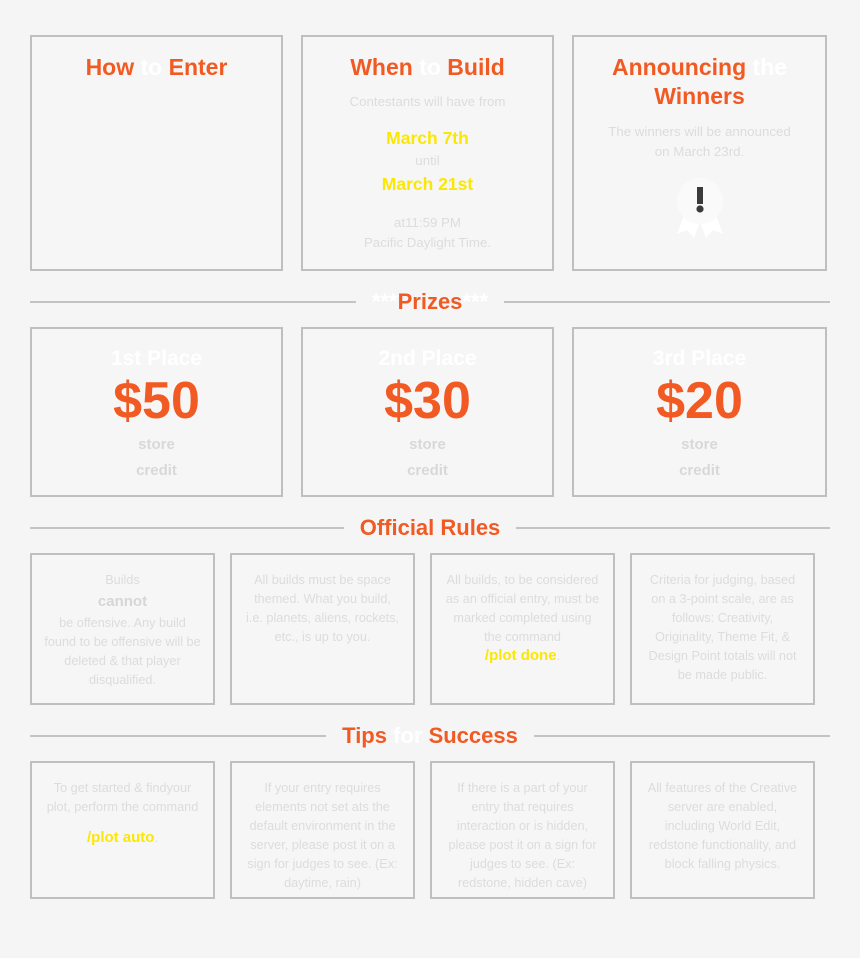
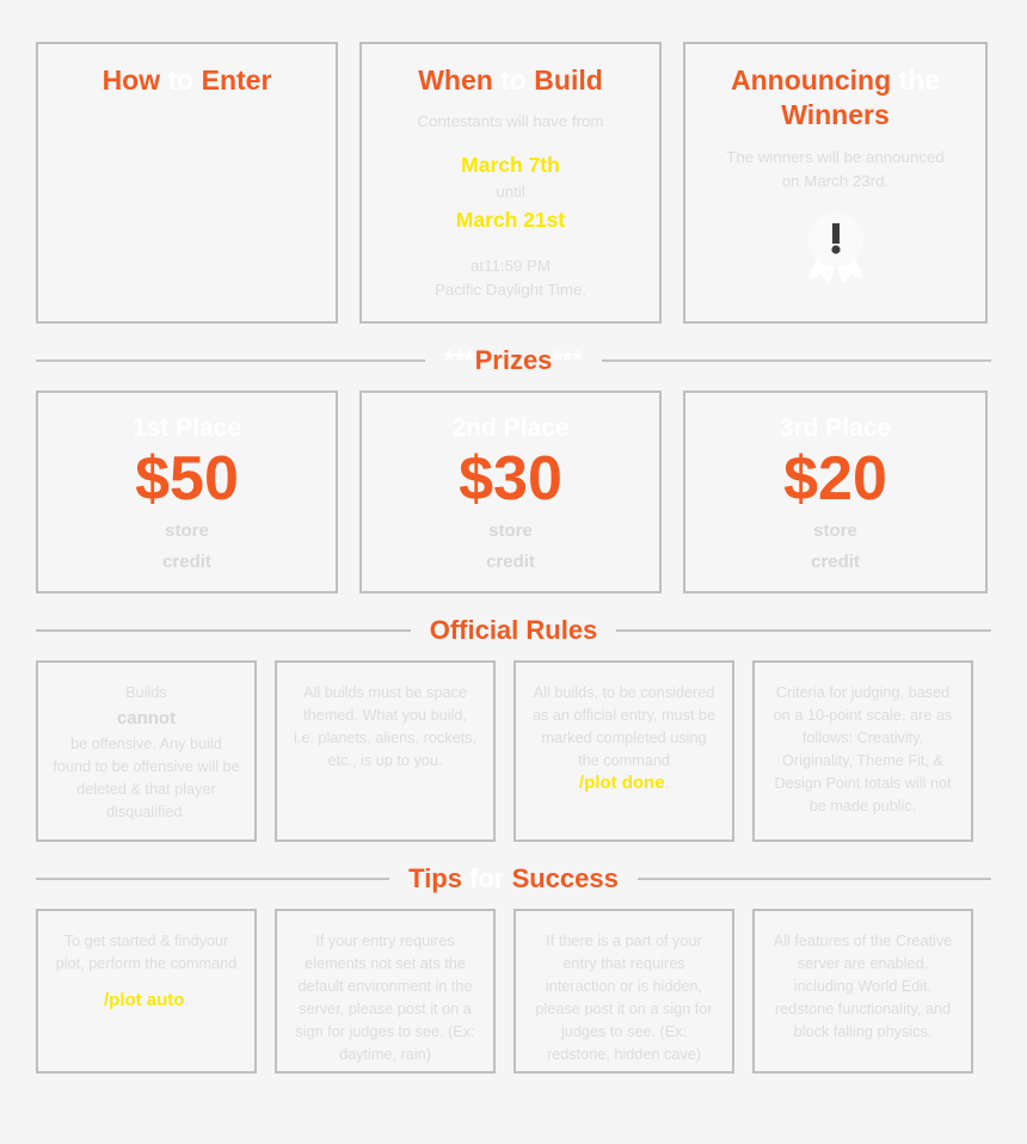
  How Enter
  When Build
  Contestants will have from
  March 7th
  until
  March 21st
  at11:59 PM
  Pacific Daylight Time.
  Announcing
  Winners
  The winners will be announced
  on March 23rd.
  $50
  store
  credit
  $30
  store
  credit
  $20
  store
  credit
  Official Rules
  Builds
  cannot
  be offensive. Any build found to be offensive will be deleted & that player disqualified.
  All builds must be space themed. What you build, i.e. planets, aliens, rockets, etc., is up to you.
  All builds, to be considered as an official entry, must be marked completed using the command
  /plot done.
- Criteria for judging, based on a 3-point scale, are as follows: Creativity, Originality, Theme Fit, & Design Point totals will not be made public.
+ Criteria for judging, based on a 10-point scale, are as follows: Creativity, Originality, Theme Fit, & Design Point totals will not be made public.
  Tips Success
  To get started & findyour plot, perform the command
  /plot auto
  If your entry requires elements not set ats the default environment in the server, please post it on a sign for judges to see. (Ex: daytime, rain)
  If there is a part of your entry that requires interaction or is hidden, please post it on a sign for judges to see. (Ex: redstone, hidden cave)
  All features of the Creative server are enabled, including World Edit, redstone functionality, and block falling physics.
